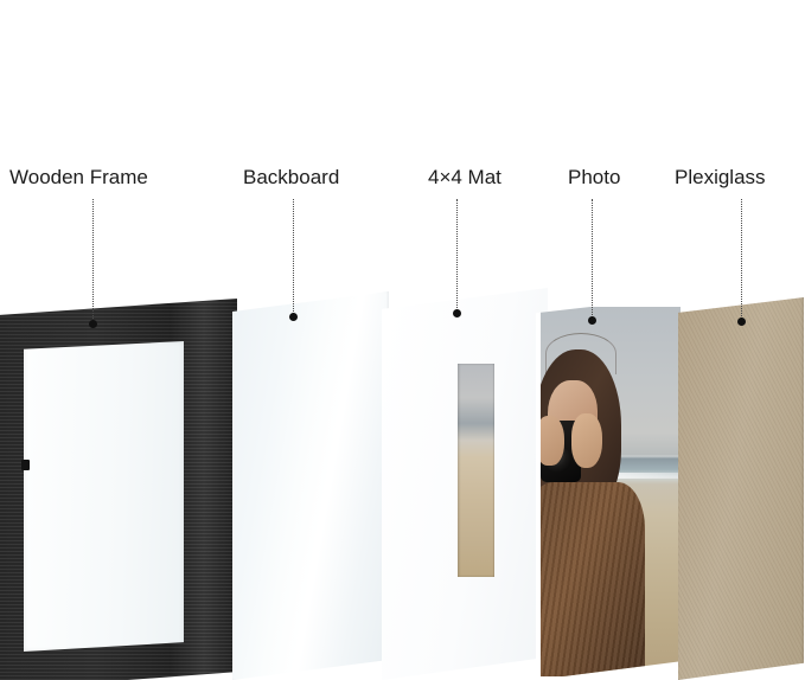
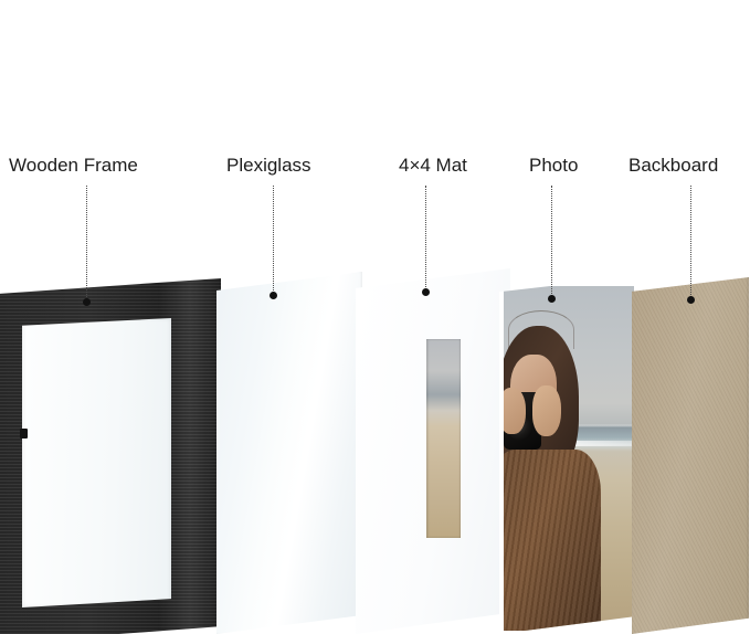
  Wooden Frame
- Backboard
+ Plexiglass
  4×4 Mat
  Photo
- Plexiglass
+ Backboard
